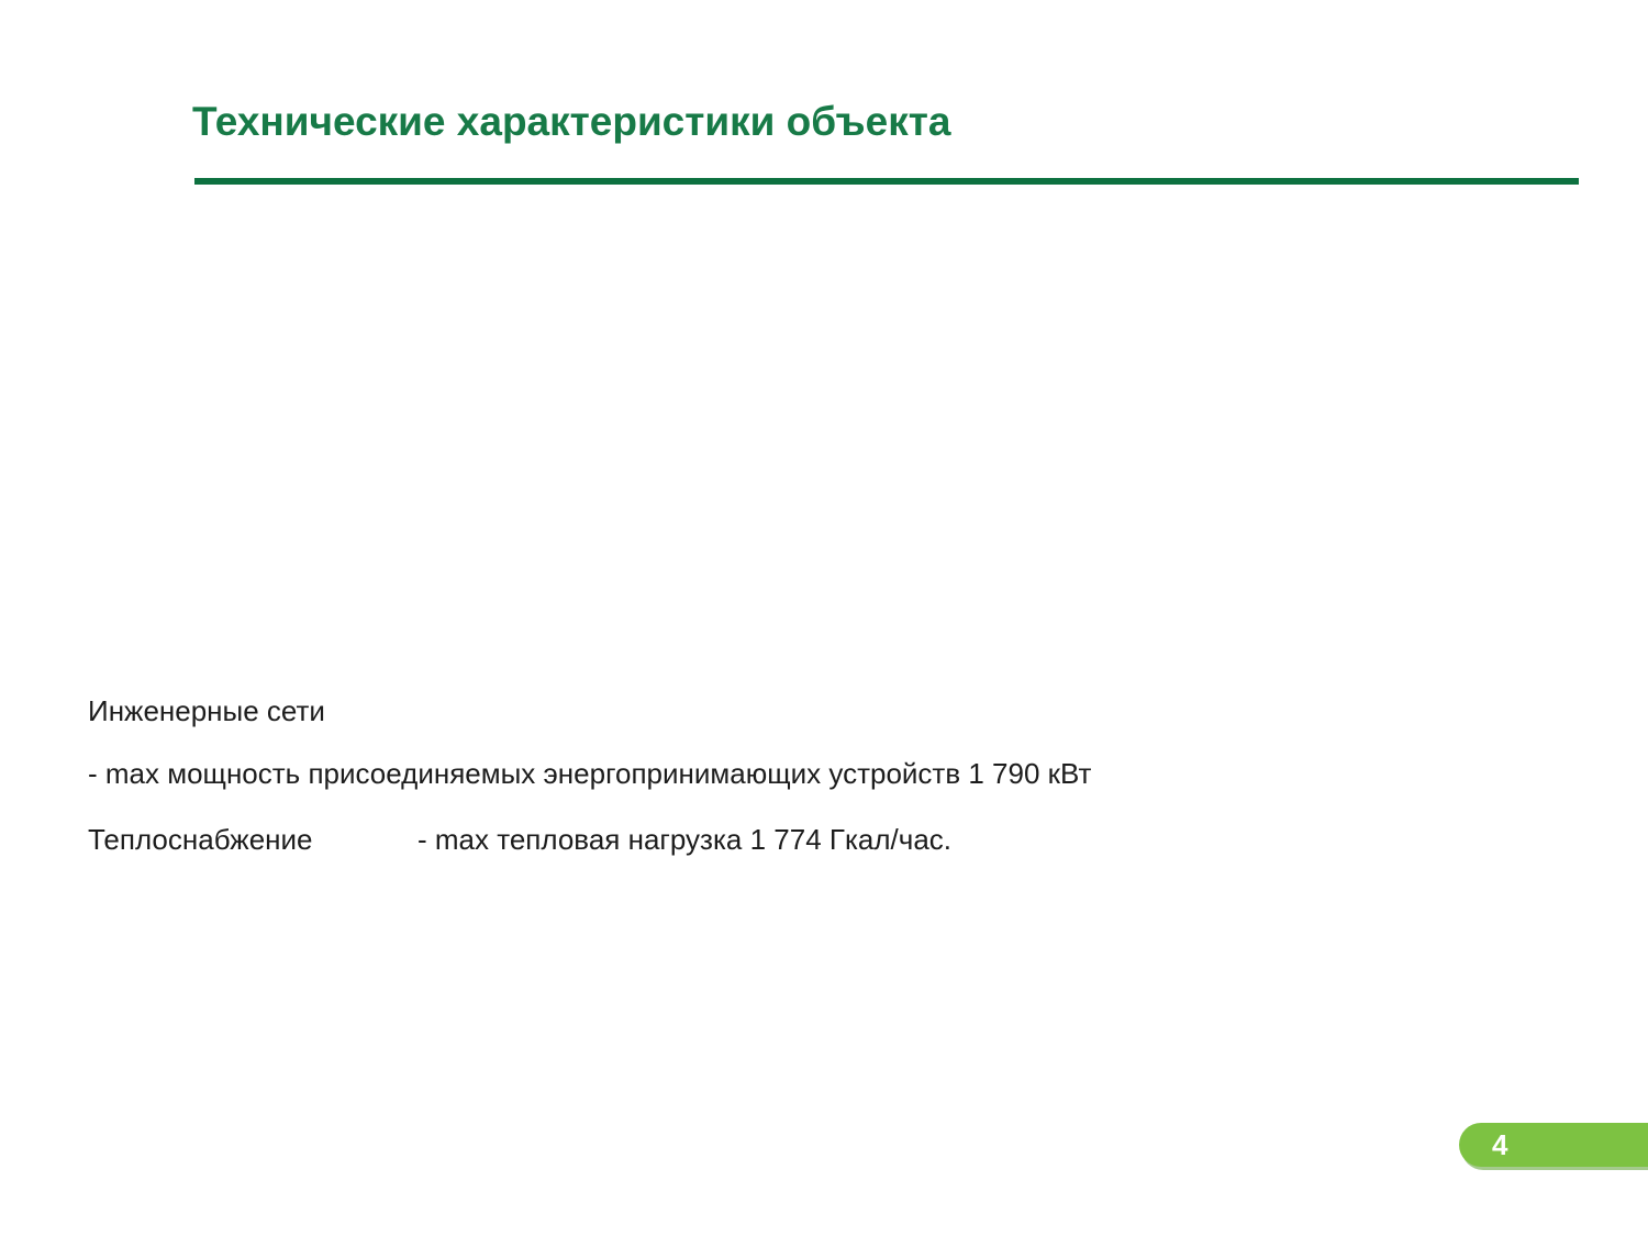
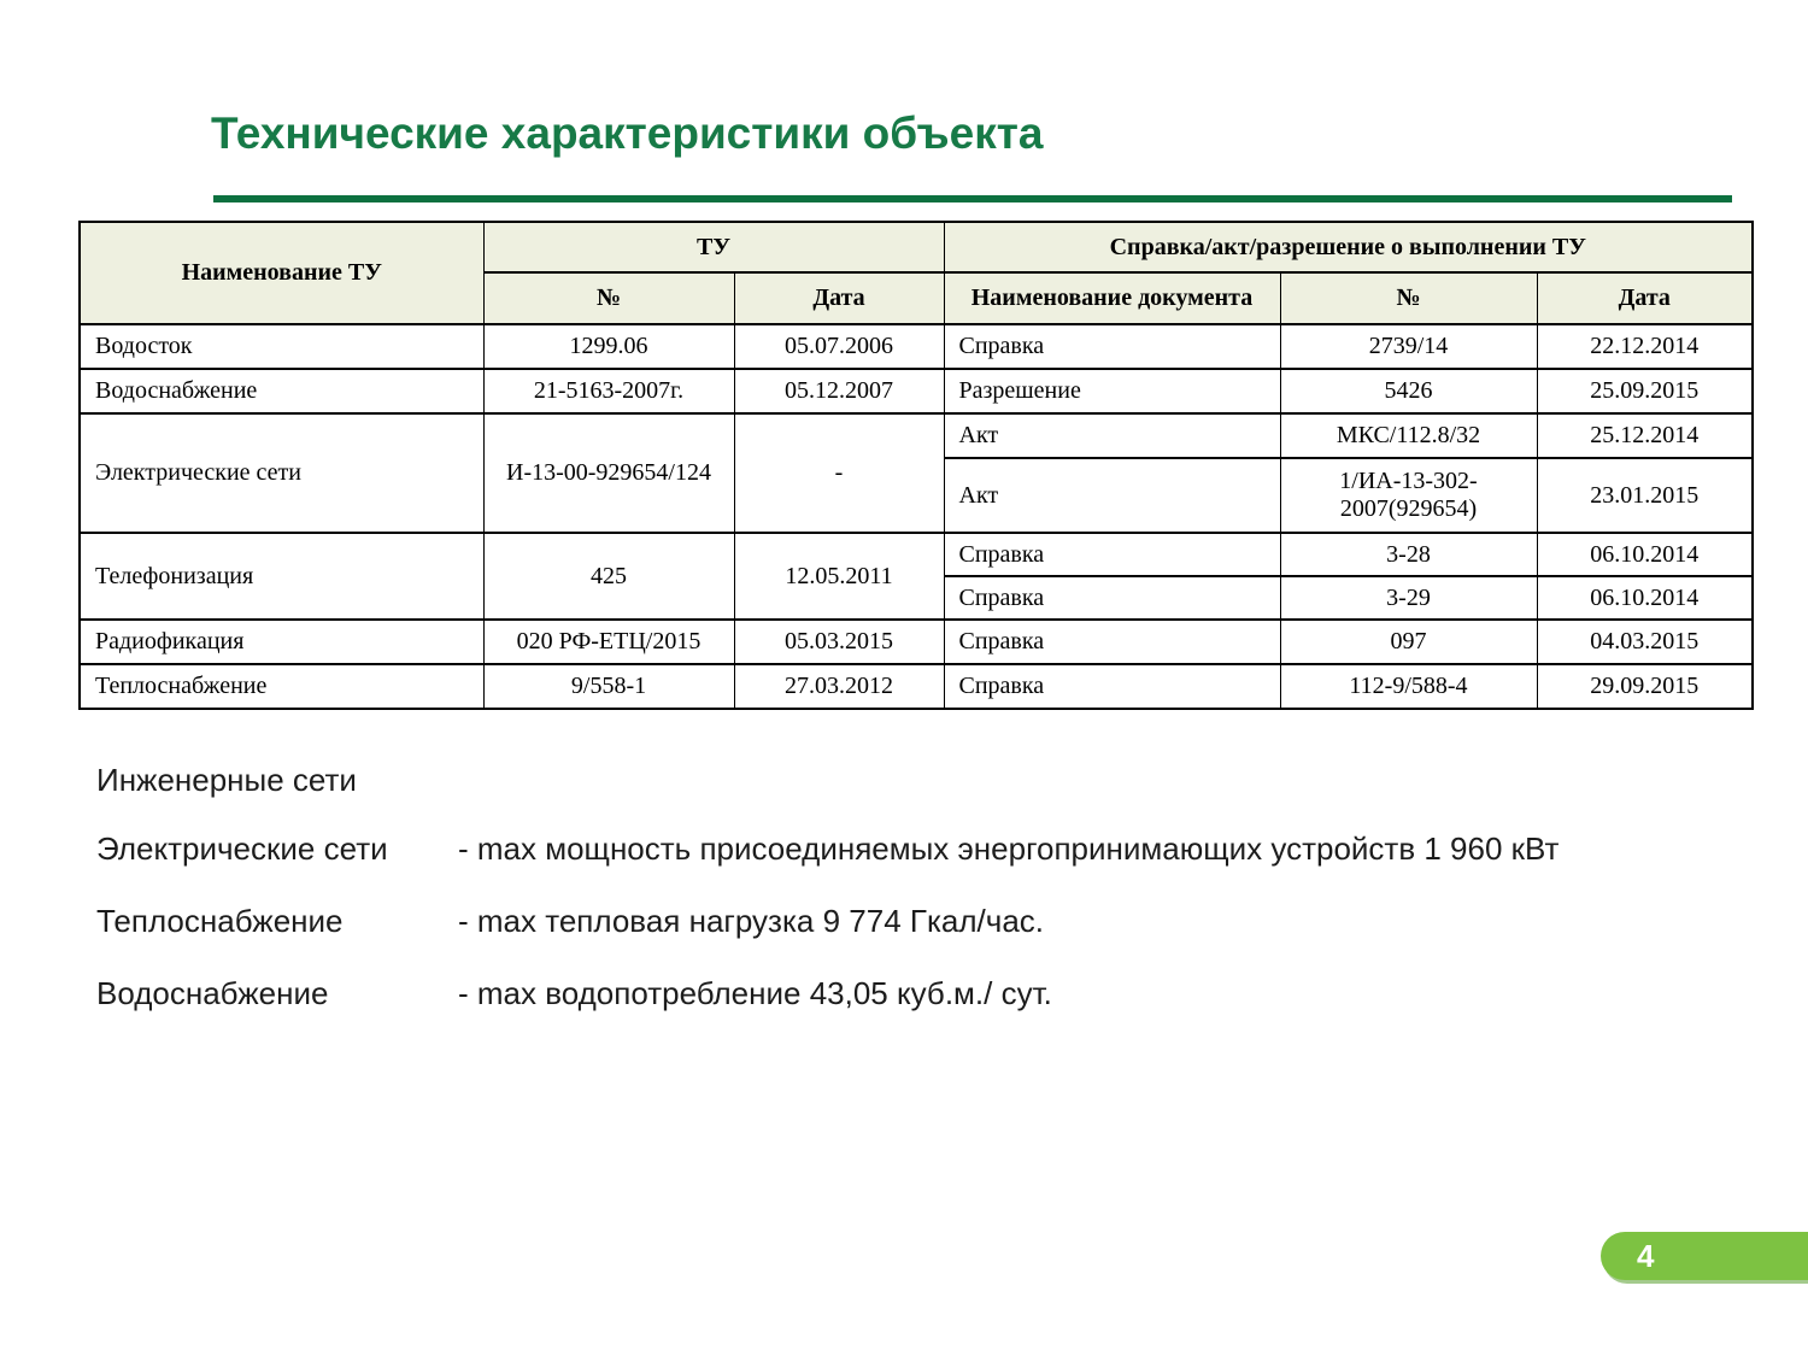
  Технические характеристики объекта
+ Наименование ТУ	ТУ	Справка/акт/разрешение о выполнении ТУ
+ №	Дата	Наименование документа	№	Дата
+ Водосток	1299.06	05.07.2006	Справка	2739/14	22.12.2014
+ Водоснабжение	21-5163-2007г.	05.12.2007	Разрешение	5426	25.09.2015
+ Электрические сети	И-13-00-929654/124	-	Акт	МКС/112.8/32	25.12.2014
+ Акт	1/ИА-13-302-2007(929654)	23.01.2015
+ Телефонизация	425	12.05.2011	Справка	3-28	06.10.2014
+ Справка	3-29	06.10.2014
+ Радиофикация	020 РФ-ЕТЦ/2015	05.03.2015	Справка	097	04.03.2015
+ Теплоснабжение	9/558-1	27.03.2012	Справка	112-9/588-4	29.09.2015
  Инженерные сети
+ Электрические сети
- - max мощность присоединяемых энергопринимающих устройств 1 790 кВт
+ - max мощность присоединяемых энергопринимающих устройств 1 960 кВт
  Теплоснабжение
- - max тепловая нагрузка 1 774 Гкал/час.
+ - max тепловая нагрузка 9 774 Гкал/час.
+ Водоснабжение
+ - max водопотребление 43,05 куб.м./ сут.
  4
